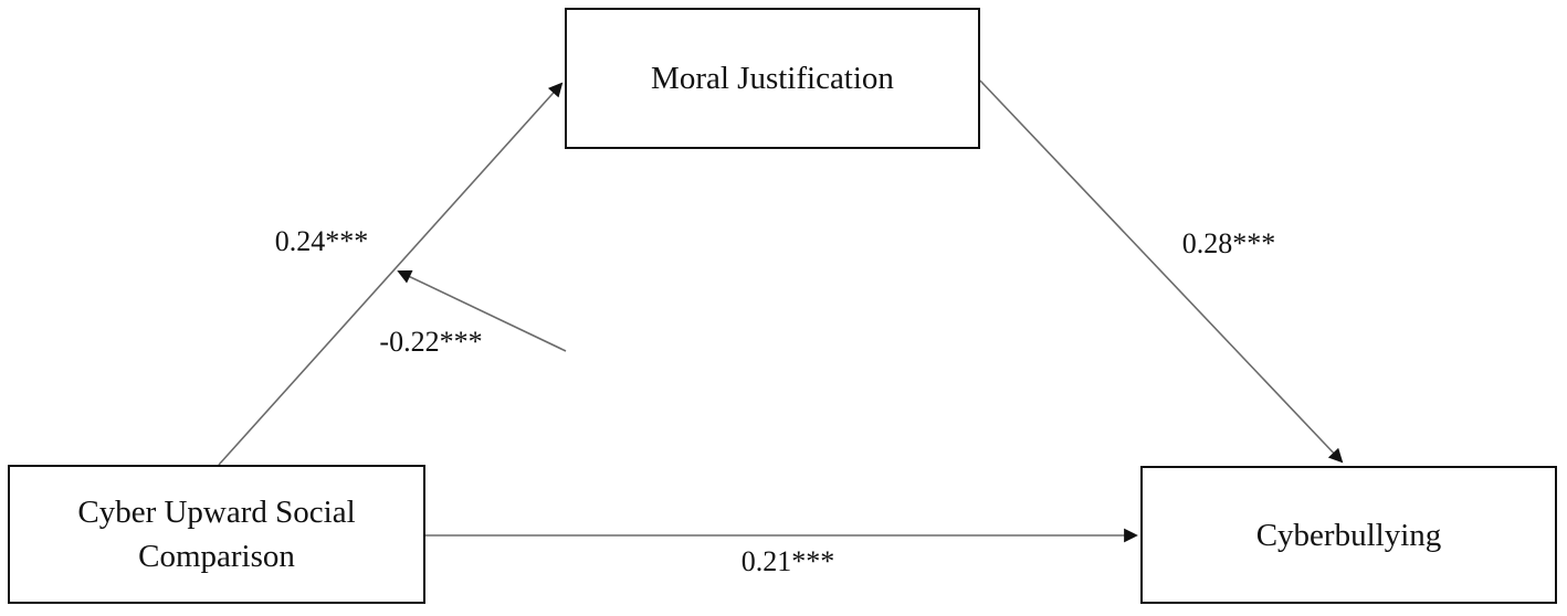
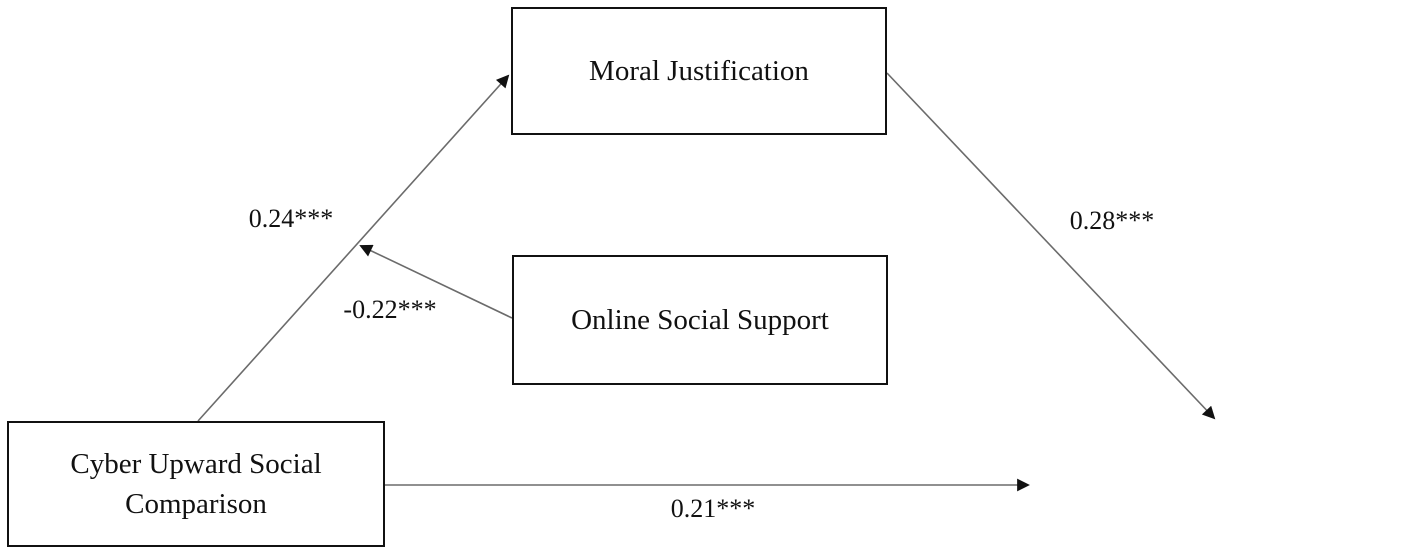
  Moral Justification
+ Online Social Support
  Cyber Upward Social Comparison
- Cyberbullying
  0.24***
  -0.22***
  0.28***
  0.21***
